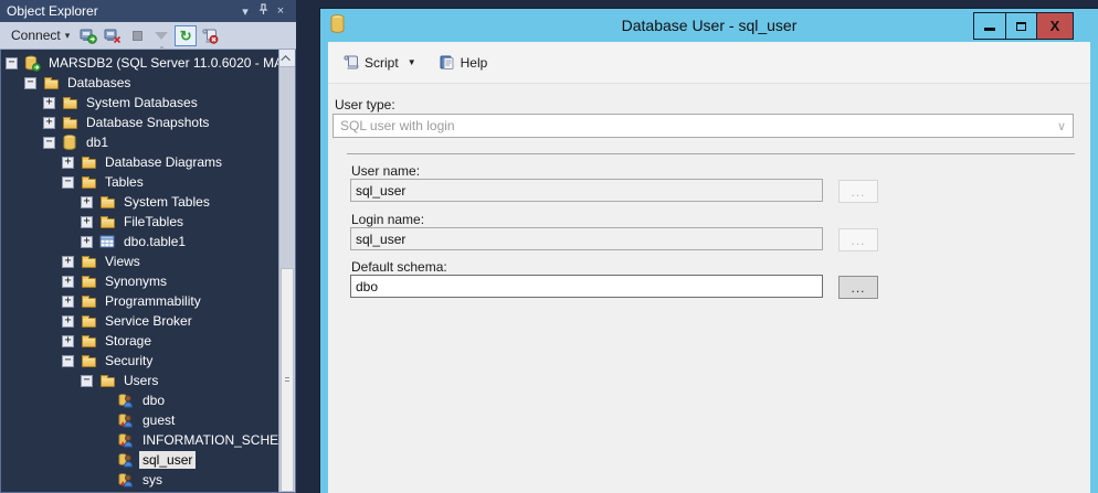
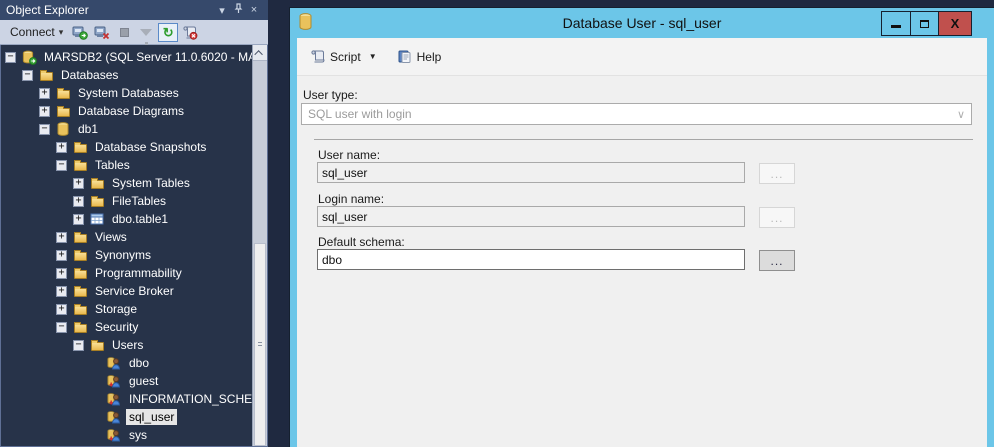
  Object Explorer
  ▾
  ×
  Connect
  ▾
  ↻
  −
  MARSDB2 (SQL Server 11.0.6020 - M
  −
  Databases
  +
  System Databases
  +
- Database Snapshots
+ Database Diagrams
  −
  db1
  +
- Database Diagrams
+ Database Snapshots
  −
  Tables
  +
  System Tables
  +
  FileTables
  +
  dbo.table1
  +
  Views
  +
  Synonyms
  +
  Programmability
  +
  Service Broker
  +
  Storage
  −
  Security
  −
  Users
  dbo
  guest
  INFORMATION_SCHE
  sql_user
  sys
  Database User - sql_user
  X
  Script
  ▼
  Help
  User type:
  SQL user with login
  ∨
  User name:
  sql_user
  ...
  Login name:
  sql_user
  ...
  Default schema:
  dbo
  ...
